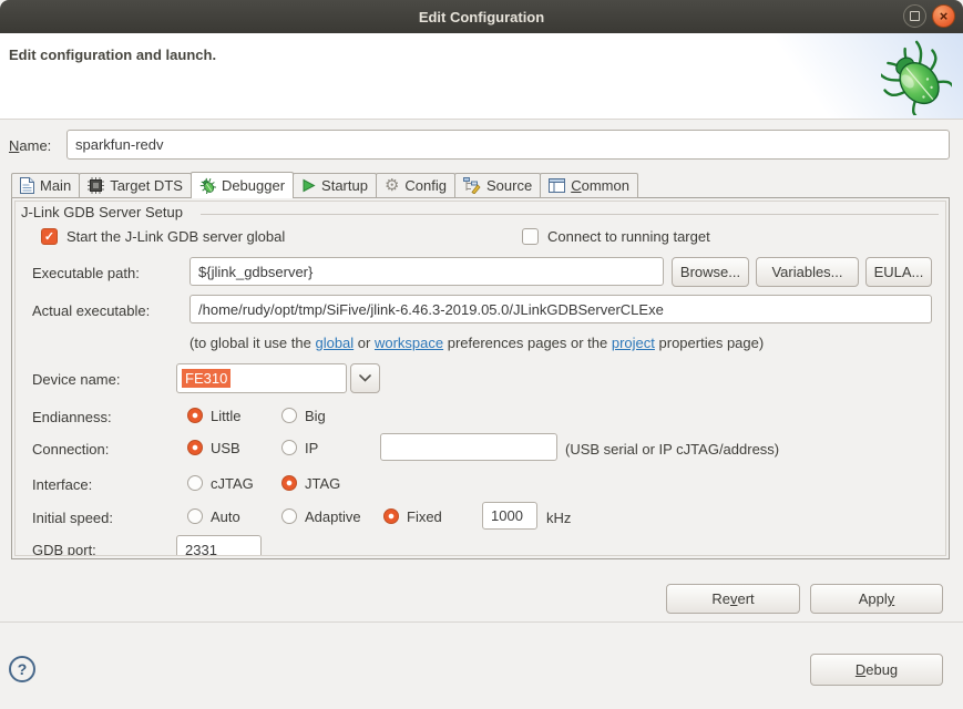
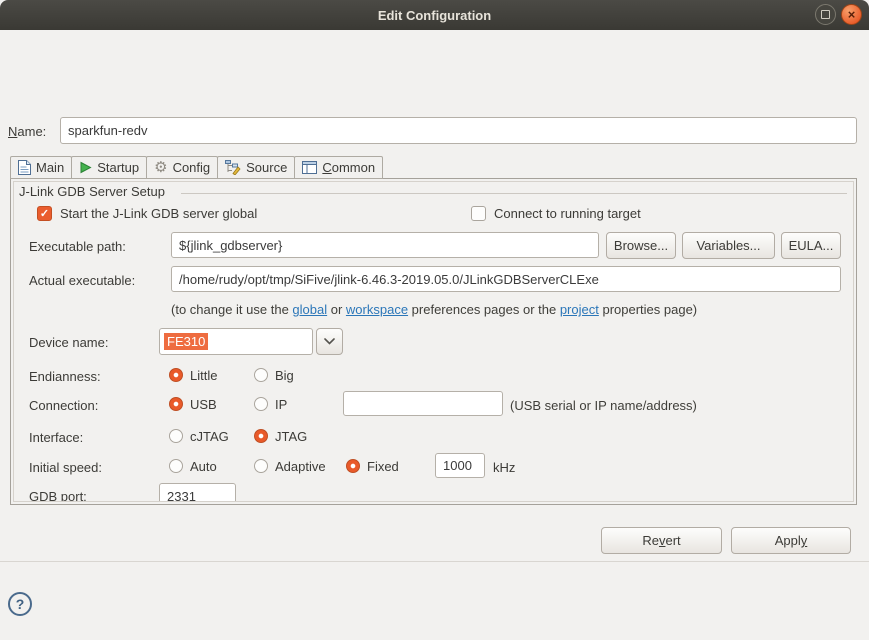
  Edit Configuration
  ×
- Edit configuration and launch.
  Name:
  sparkfun-redv
  Main
- Target DTS
- Debugger
  Startup
  ⚙
  Config
  Source
  Common
  J-Link GDB Server Setup
  ✓
  Start the J-Link GDB server global
  Connect to running target
  Executable path:
  ${jlink_gdbserver}
  Browse...
  Variables...
  EULA...
  Actual executable:
  /home/rudy/opt/tmp/SiFive/jlink-6.46.3-2019.05.0/JLinkGDBServerCLExe
- (to global it use the global or workspace preferences pages or the project properties page)
+ (to change it use the global or workspace preferences pages or the project properties page)
  Device name:
  FE310
  Endianness:
  Little
  Big
  Connection:
  USB
  IP
- (USB serial or IP cJTAG/address)
+ (USB serial or IP name/address)
  Interface:
  cJTAG
  JTAG
  Initial speed:
  Auto
  Adaptive
  Fixed
  1000
  kHz
  GDB port:
  2331
  Revert
  Apply
  ?
- Debug
